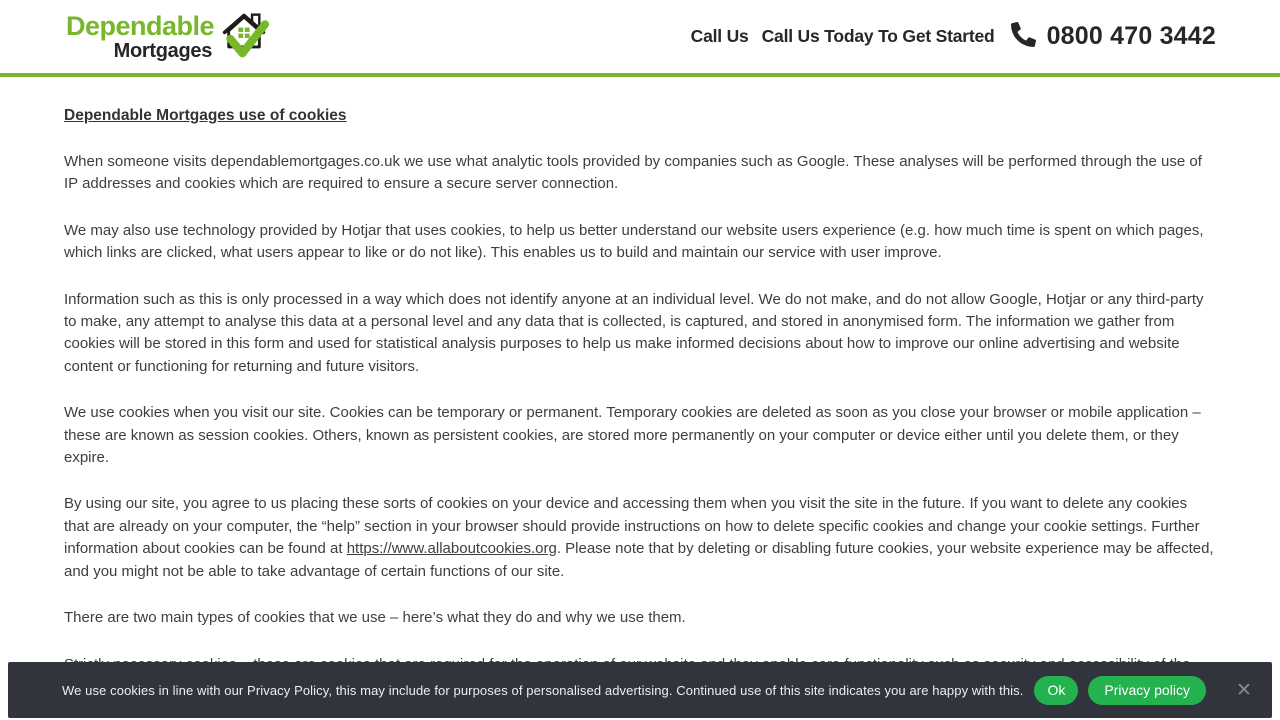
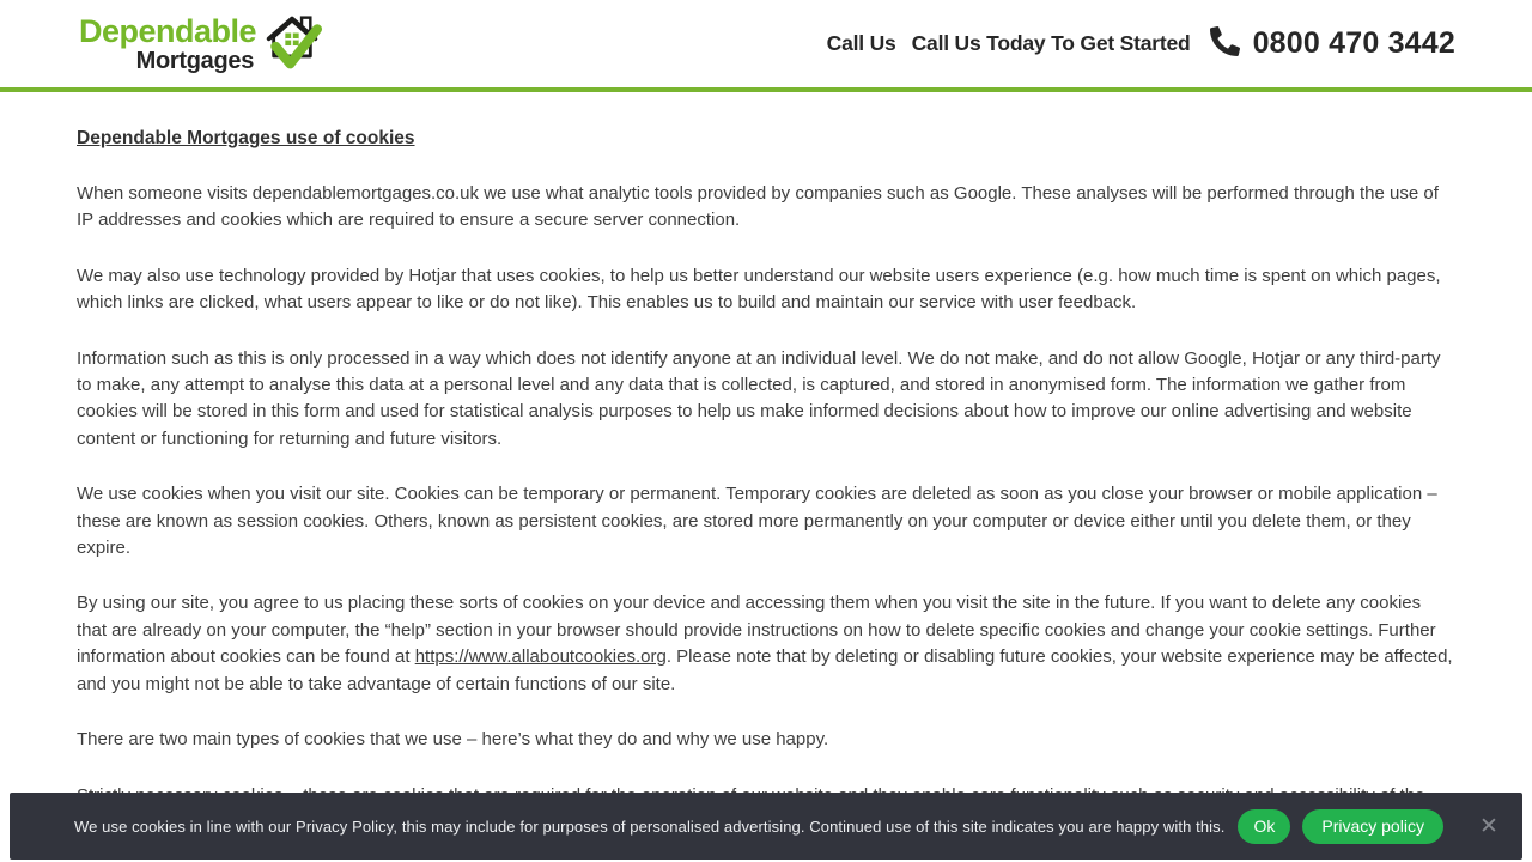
  Dependable
  Mortgages
  Call Us
  Call Us Today To Get Started
  0800 470 3442
  Dependable Mortgages use of cookies
  When someone visits dependablemortgages.co.uk we use what analytic tools provided by companies such as Google. These analyses will be performed through the use of IP addresses and cookies which are required to ensure a secure server connection.
- We may also use technology provided by Hotjar that uses cookies, to help us better understand our website users experience (e.g. how much time is spent on which pages, which links are clicked, what users appear to like or do not like). This enables us to build and maintain our service with user improve.
+ We may also use technology provided by Hotjar that uses cookies, to help us better understand our website users experience (e.g. how much time is spent on which pages, which links are clicked, what users appear to like or do not like). This enables us to build and maintain our service with user feedback.
  Information such as this is only processed in a way which does not identify anyone at an individual level. We do not make, and do not allow Google, Hotjar or any third-party to make, any attempt to analyse this data at a personal level and any data that is collected, is captured, and stored in anonymised form. The information we gather from cookies will be stored in this form and used for statistical analysis purposes to help us make informed decisions about how to improve our online advertising and website content or functioning for returning and future visitors.
  We use cookies when you visit our site. Cookies can be temporary or permanent. Temporary cookies are deleted as soon as you close your browser or mobile application – these are known as session cookies. Others, known as persistent cookies, are stored more permanently on your computer or device either until you delete them, or they expire.
  By using our site, you agree to us placing these sorts of cookies on your device and accessing them when you visit the site in the future. If you want to delete any cookies that are already on your computer, the “help” section in your browser should provide instructions on how to delete specific cookies and change your cookie settings. Further information about cookies can be found at https://www.allaboutcookies.org. Please note that by deleting or disabling future cookies, your website experience may be affected, and you might not be able to take advantage of certain functions of our site.
- There are two main types of cookies that we use – here’s what they do and why we use them.
+ There are two main types of cookies that we use – here’s what they do and why we use happy.
  We use cookies in line with our Privacy Policy, this may include for purposes of personalised advertising. Continued use of this site indicates you are happy with this.
  Ok
  Privacy policy
  ✕
